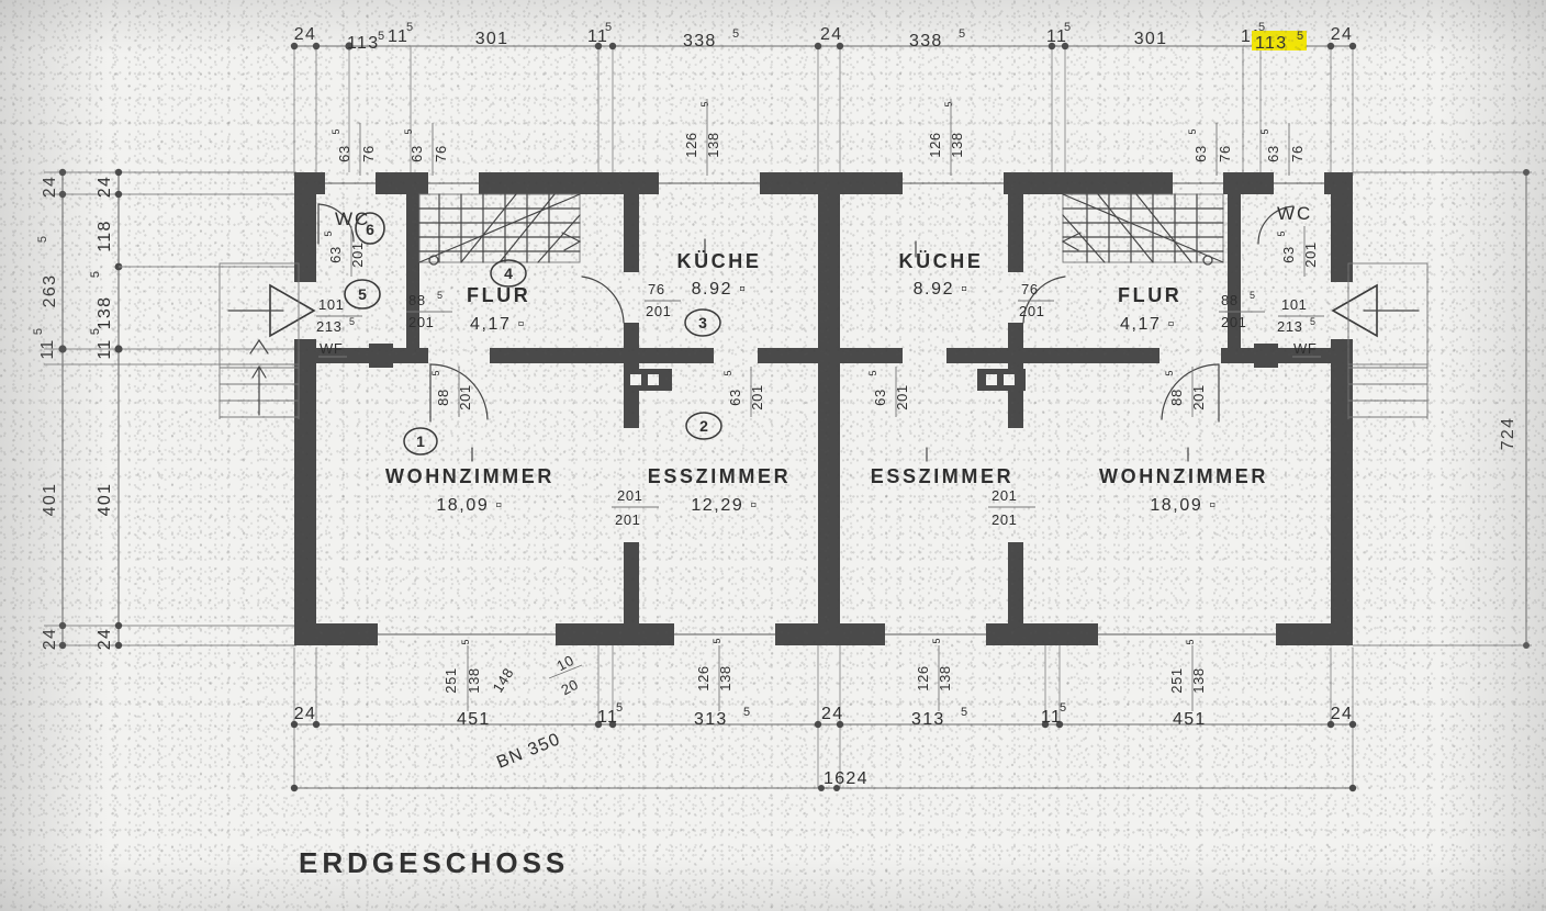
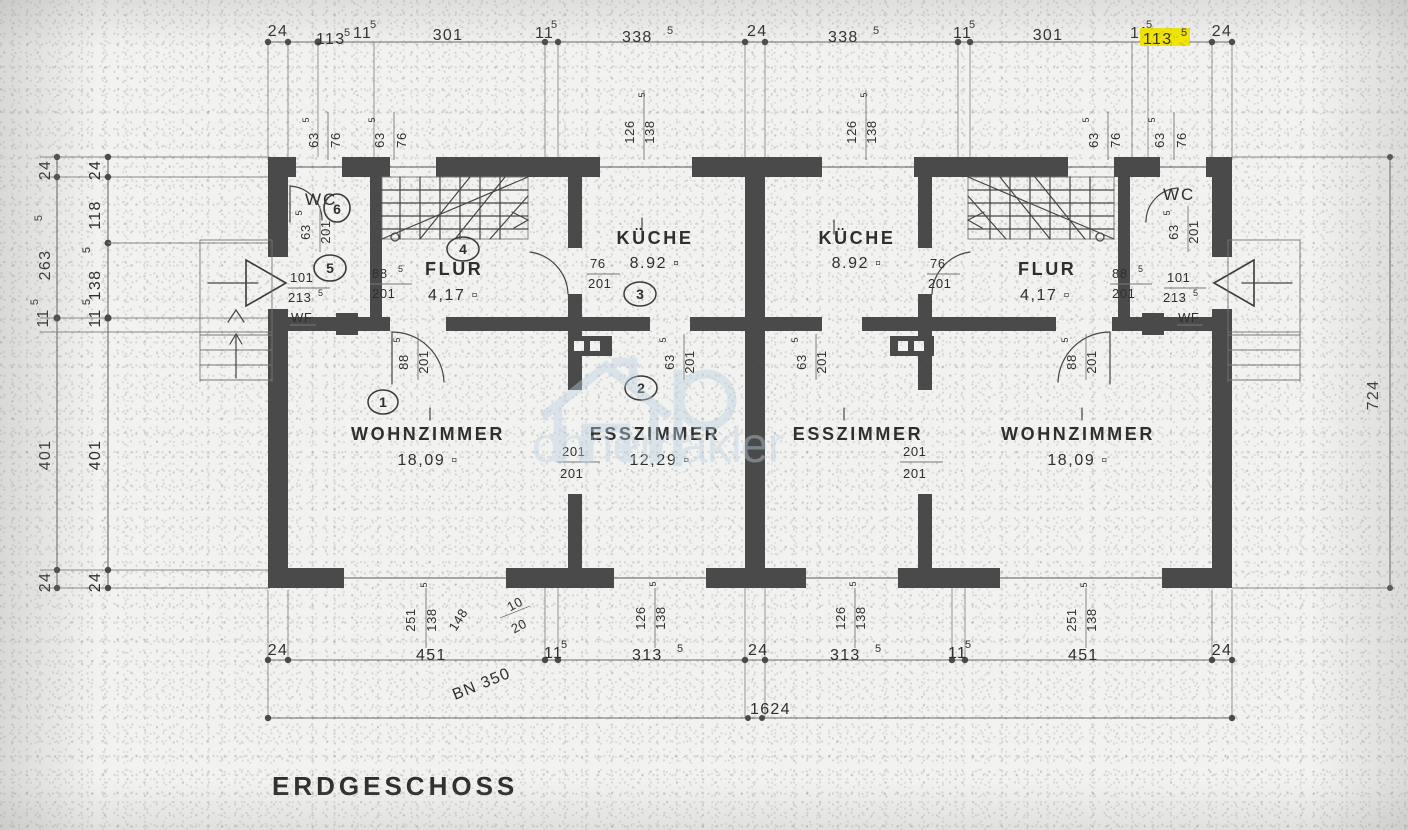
+ ohnemakler
